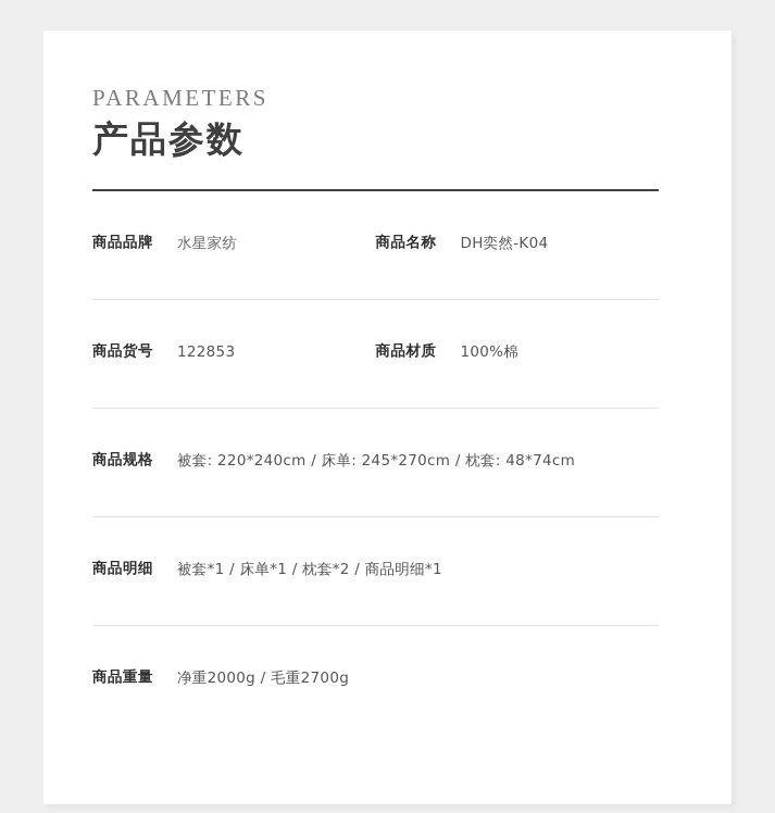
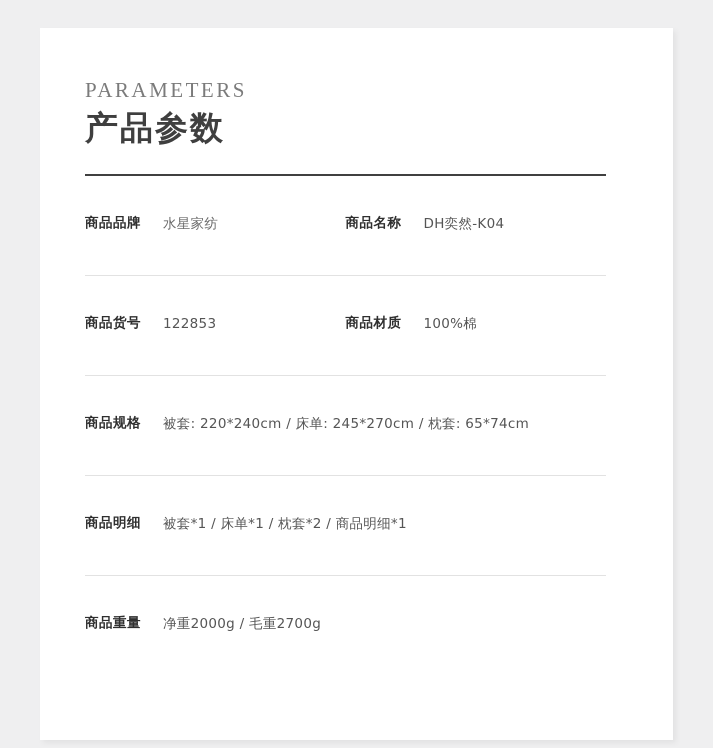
  PARAMETERS
  产品参数
  商品品牌
  水星家纺
  商品名称
  DH奕然-K04
  商品货号
  122853
  商品材质
  100%棉
  商品规格
- 被套: 220*240cm / 床单: 245*270cm / 枕套: 48*74cm
+ 被套: 220*240cm / 床单: 245*270cm / 枕套: 65*74cm
  商品明细
  被套*1 / 床单*1 / 枕套*2 / 商品明细*1
  商品重量
  净重2000g / 毛重2700g
